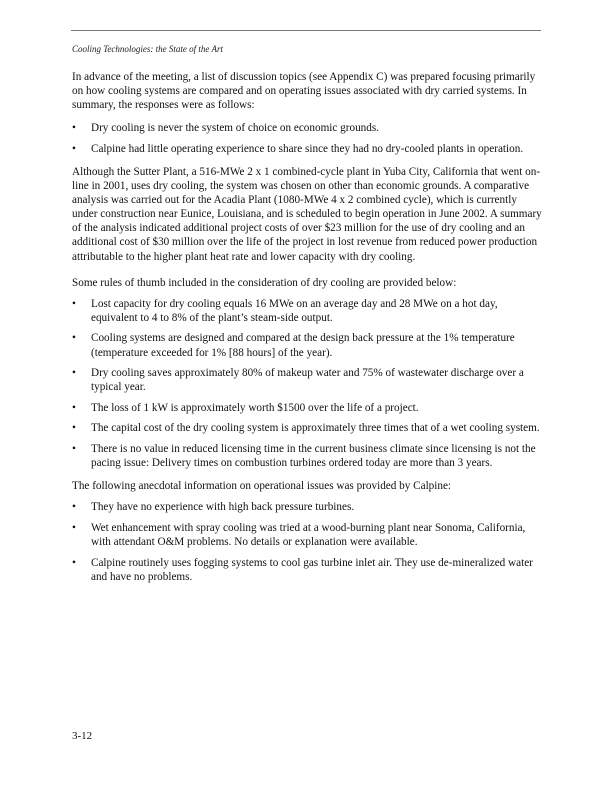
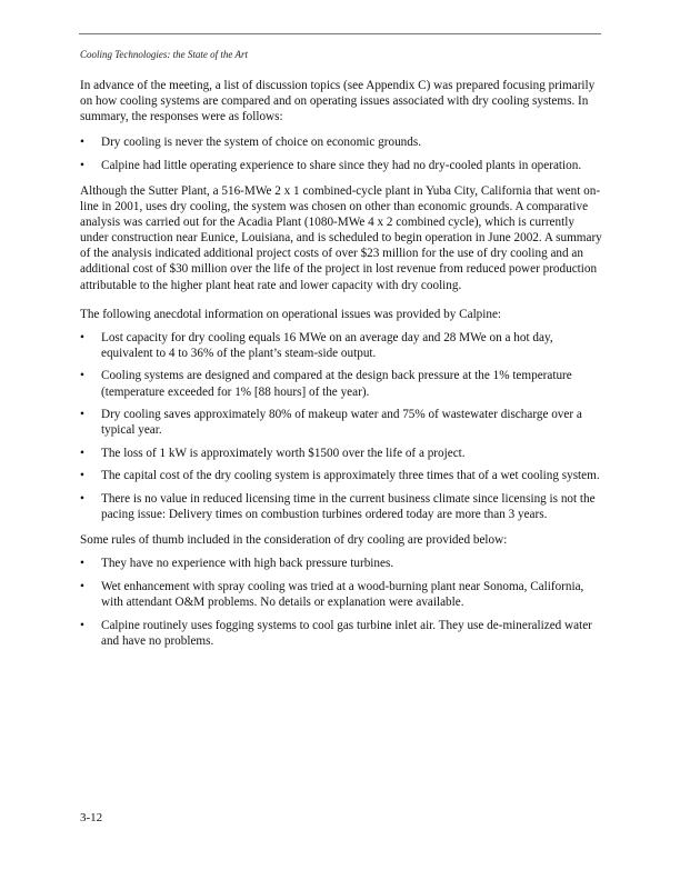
  Cooling Technologies: the State of the Art
- In advance of the meeting, a list of discussion topics (see Appendix C) was prepared focusing primarily on how cooling systems are compared and on operating issues associated with dry carried systems. In summary, the responses were as follows:
+ In advance of the meeting, a list of discussion topics (see Appendix C) was prepared focusing primarily on how cooling systems are compared and on operating issues associated with dry cooling systems. In summary, the responses were as follows:
  •
  Dry cooling is never the system of choice on economic grounds.
  •
  Calpine had little operating experience to share since they had no dry-cooled plants in operation.
  Although the Sutter Plant, a 516-MWe 2 x 1 combined-cycle plant in Yuba City, California that went on-line in 2001, uses dry cooling, the system was chosen on other than economic grounds. A comparative analysis was carried out for the Acadia Plant (1080-MWe 4 x 2 combined cycle), which is currently under construction near Eunice, Louisiana, and is scheduled to begin operation in June 2002. A summary of the analysis indicated additional project costs of over $23 million for the use of dry cooling and an additional cost of $30 million over the life of the project in lost revenue from reduced power production attributable to the higher plant heat rate and lower capacity with dry cooling.
- Some rules of thumb included in the consideration of dry cooling are provided below:
+ The following anecdotal information on operational issues was provided by Calpine:
  •
- Lost capacity for dry cooling equals 16 MWe on an average day and 28 MWe on a hot day, equivalent to 4 to 8% of the plant’s steam-side output.
+ Lost capacity for dry cooling equals 16 MWe on an average day and 28 MWe on a hot day, equivalent to 4 to 36% of the plant’s steam-side output.
  •
  Cooling systems are designed and compared at the design back pressure at the 1% temperature (temperature exceeded for 1% [88 hours] of the year).
  •
  Dry cooling saves approximately 80% of makeup water and 75% of wastewater discharge over a typical year.
  •
  The loss of 1 kW is approximately worth $1500 over the life of a project.
  •
  The capital cost of the dry cooling system is approximately three times that of a wet cooling system.
  •
  There is no value in reduced licensing time in the current business climate since licensing is not the pacing issue: Delivery times on combustion turbines ordered today are more than 3 years.
- The following anecdotal information on operational issues was provided by Calpine:
+ Some rules of thumb included in the consideration of dry cooling are provided below:
  •
  They have no experience with high back pressure turbines.
  •
  Wet enhancement with spray cooling was tried at a wood-burning plant near Sonoma, California, with attendant O&M problems. No details or explanation were available.
  •
  Calpine routinely uses fogging systems to cool gas turbine inlet air. They use de-mineralized water and have no problems.
  3-12
